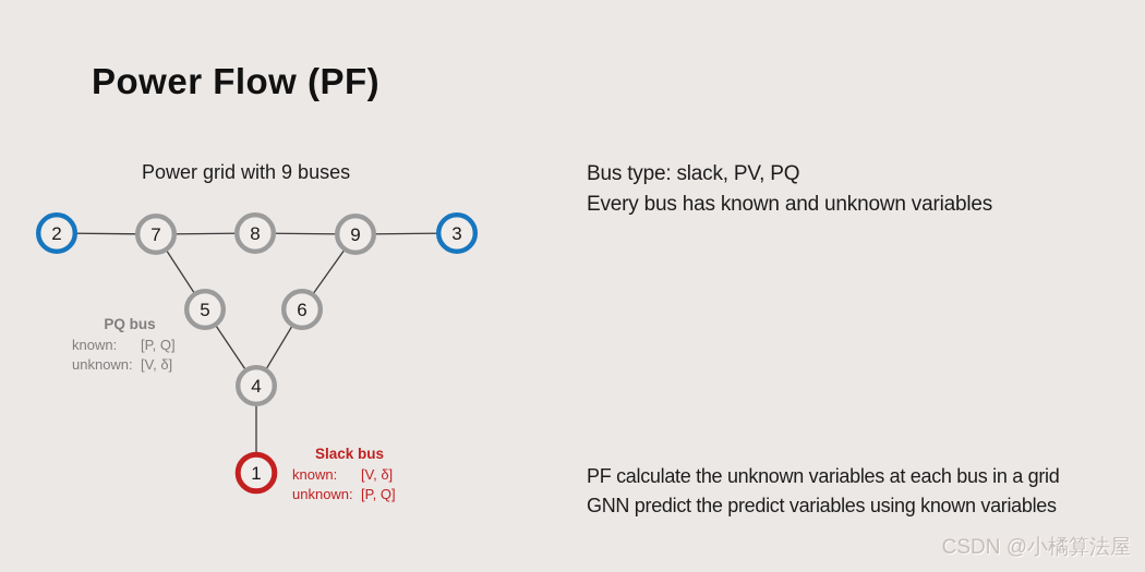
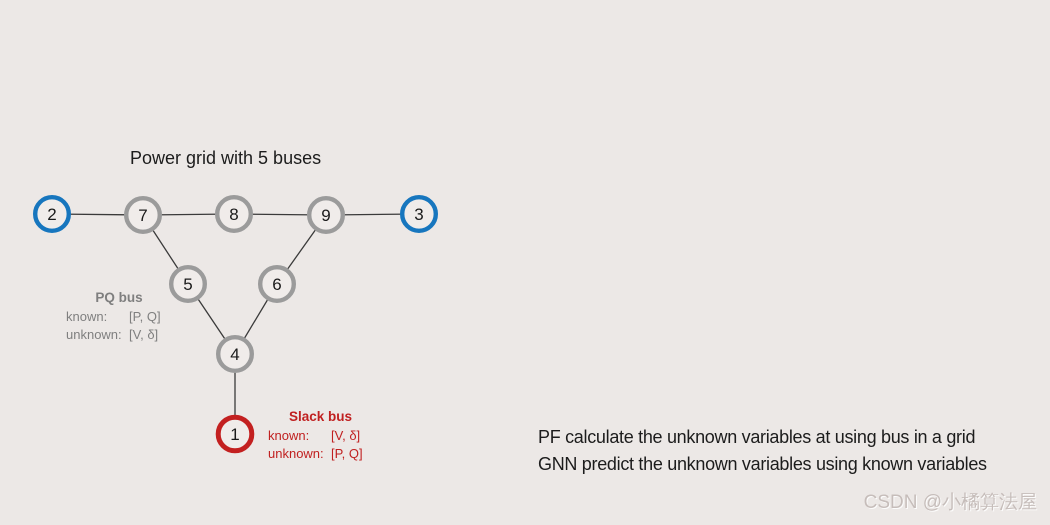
- Power Flow (PF)
- Power grid with 9 buses
+ Power grid with 5 buses
  2
  7
  8
  9
  3
  5
  6
  4
  1
  PQ bus
  known: [P, Q]
  unknown: [V, δ]
  Slack bus
  known: [V, δ]
  unknown: [P, Q]
- Bus type: slack, PV, PQ
- Every bus has known and unknown variables
- PF calculate the unknown variables at each bus in a grid
+ PF calculate the unknown variables at using bus in a grid
- GNN predict the predict variables using known variables
+ GNN predict the unknown variables using known variables
  CSDN @小橘算法屋
